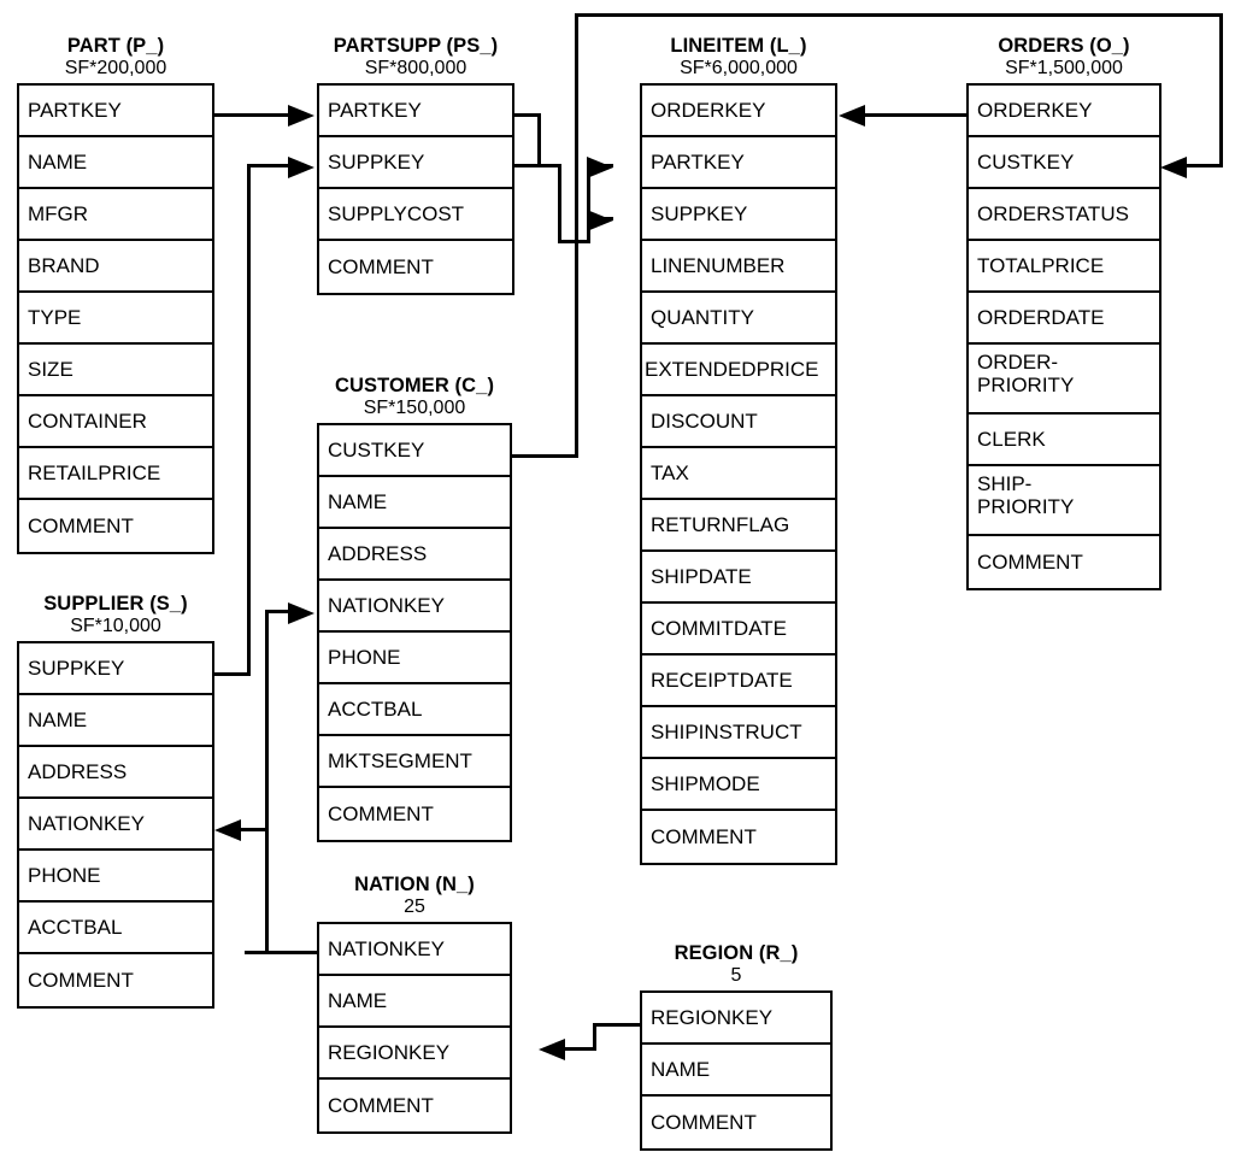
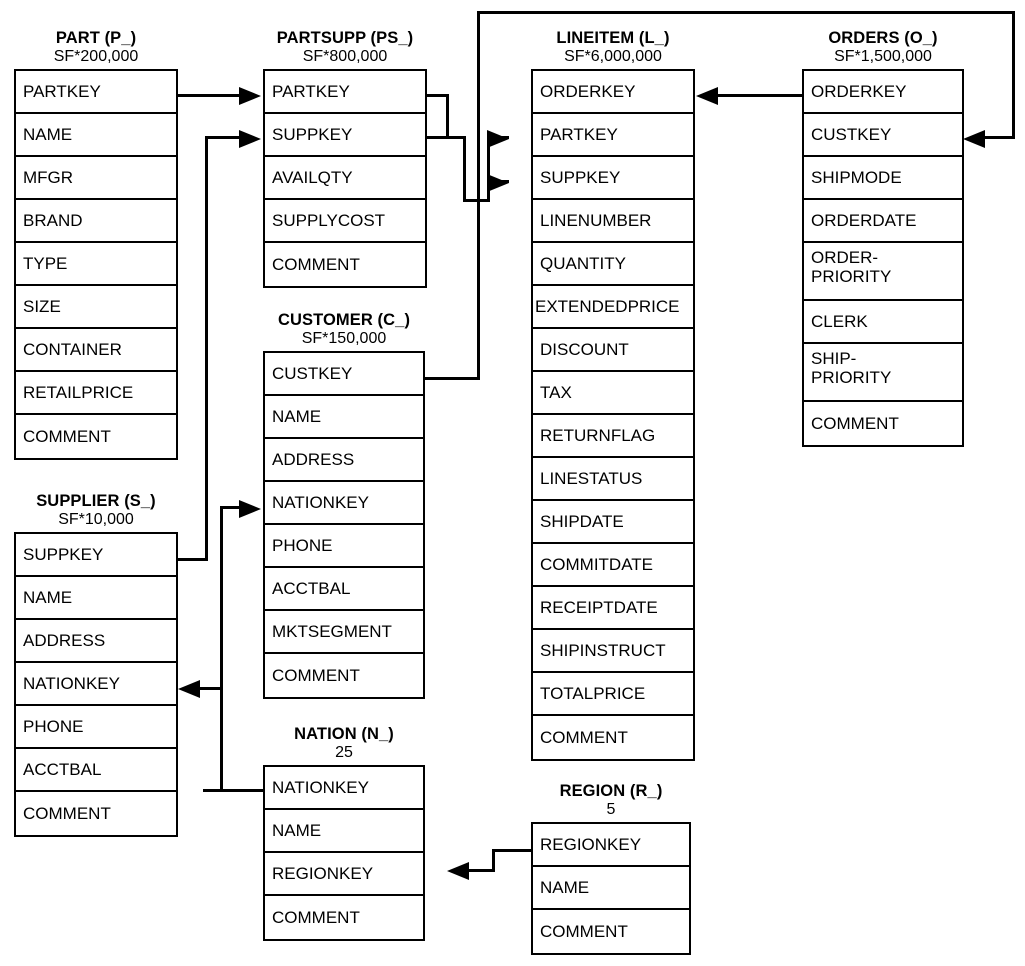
  PART (P_)
  SF*200,000
  PARTKEY
  NAME
  MFGR
  BRAND
  TYPE
  SIZE
  CONTAINER
  RETAILPRICE
  COMMENT
  PARTSUPP (PS_)
  SF*800,000
  PARTKEY
  SUPPKEY
+ AVAILQTY
  SUPPLYCOST
  COMMENT
  LINEITEM (L_)
  SF*6,000,000
  ORDERKEY
  PARTKEY
  SUPPKEY
  LINENUMBER
  QUANTITY
  EXTENDEDPRICE
  DISCOUNT
  TAX
  RETURNFLAG
+ LINESTATUS
  SHIPDATE
  COMMITDATE
  RECEIPTDATE
  SHIPINSTRUCT
- SHIPMODE
+ TOTALPRICE
  COMMENT
  ORDERS (O_)
  SF*1,500,000
  ORDERKEY
  CUSTKEY
- ORDERSTATUS
- TOTALPRICE
+ SHIPMODE
  ORDERDATE
  ORDER-
  PRIORITY
  CLERK
  SHIP-
  PRIORITY
  COMMENT
  CUSTOMER (C_)
  SF*150,000
  CUSTKEY
  NAME
  ADDRESS
  NATIONKEY
  PHONE
  ACCTBAL
  MKTSEGMENT
  COMMENT
  SUPPLIER (S_)
  SF*10,000
  SUPPKEY
  NAME
  ADDRESS
  NATIONKEY
  PHONE
  ACCTBAL
  COMMENT
  NATION (N_)
  25
  NATIONKEY
  NAME
  REGIONKEY
  COMMENT
  REGION (R_)
  5
  REGIONKEY
  NAME
  COMMENT
